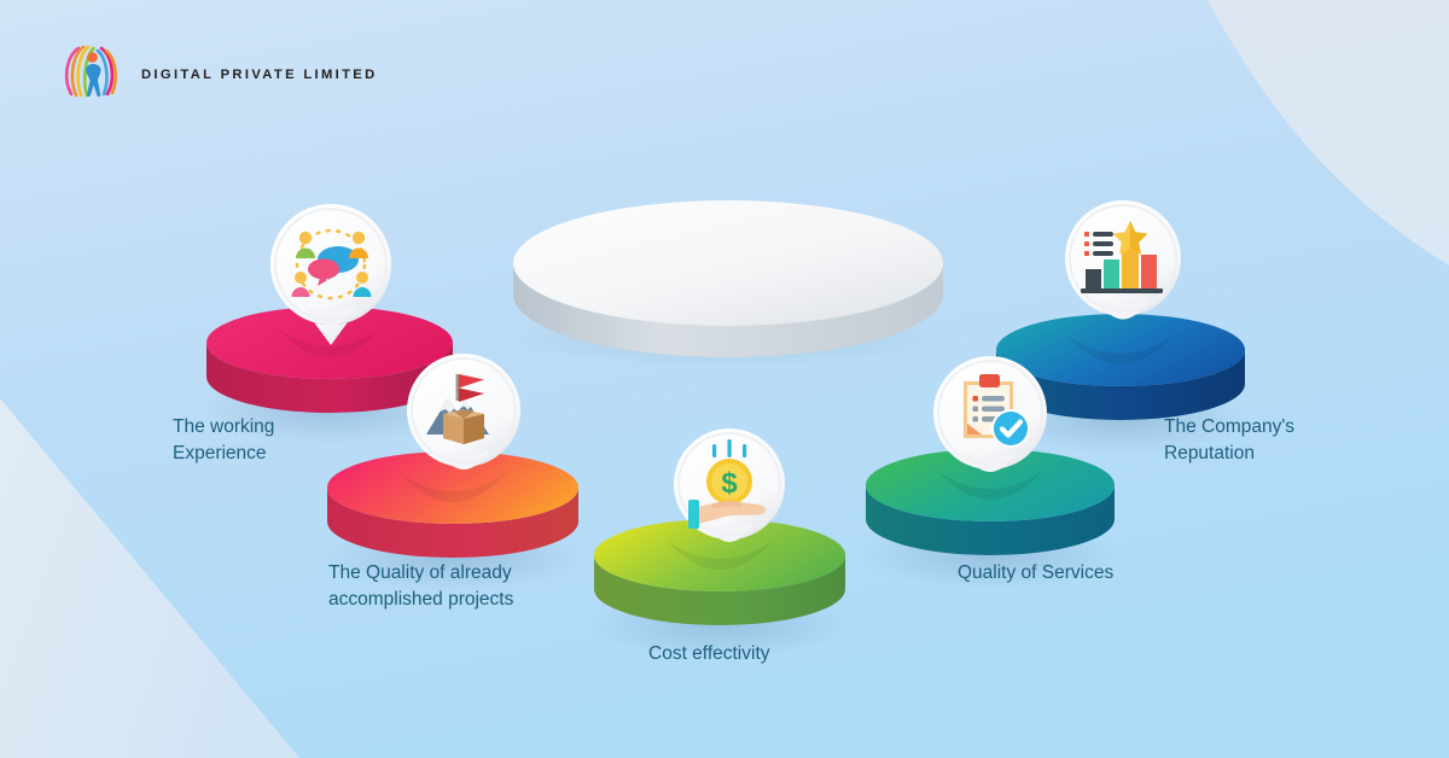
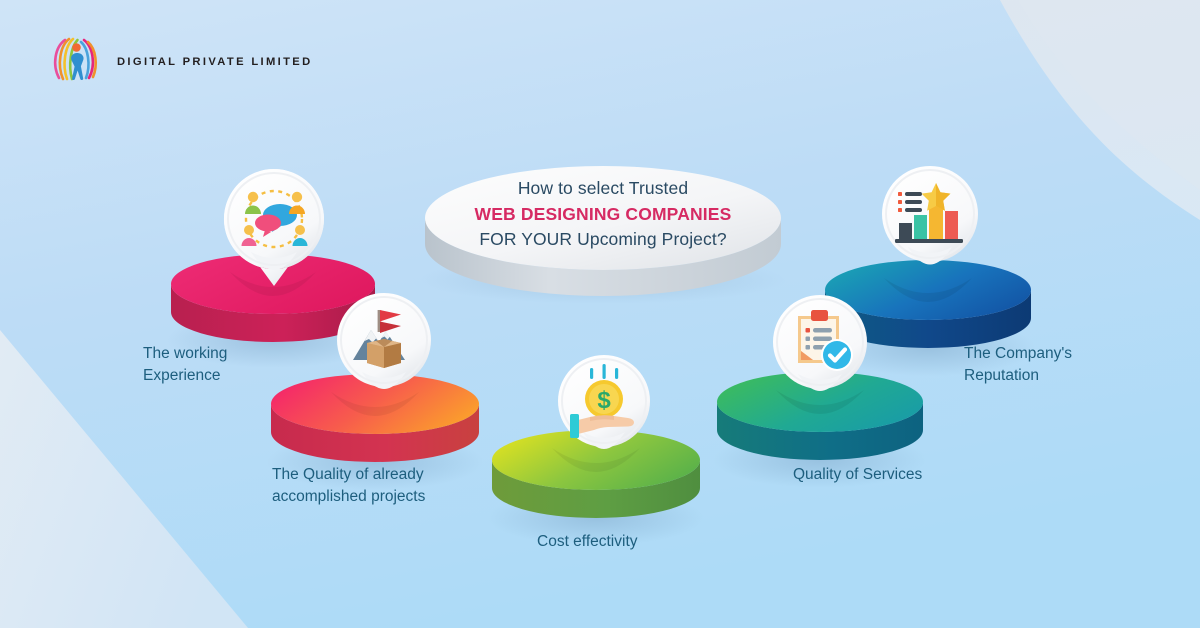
  DIGITAL PRIVATE LIMITED
+ How to select Trusted
+ WEB DESIGNING COMPANIES
+ FOR YOUR Upcoming Project?
  $
  The working
  Experience
  The Quality of already
  accomplished projects
  Cost effectivity
  Quality of Services
  The Company's
  Reputation
